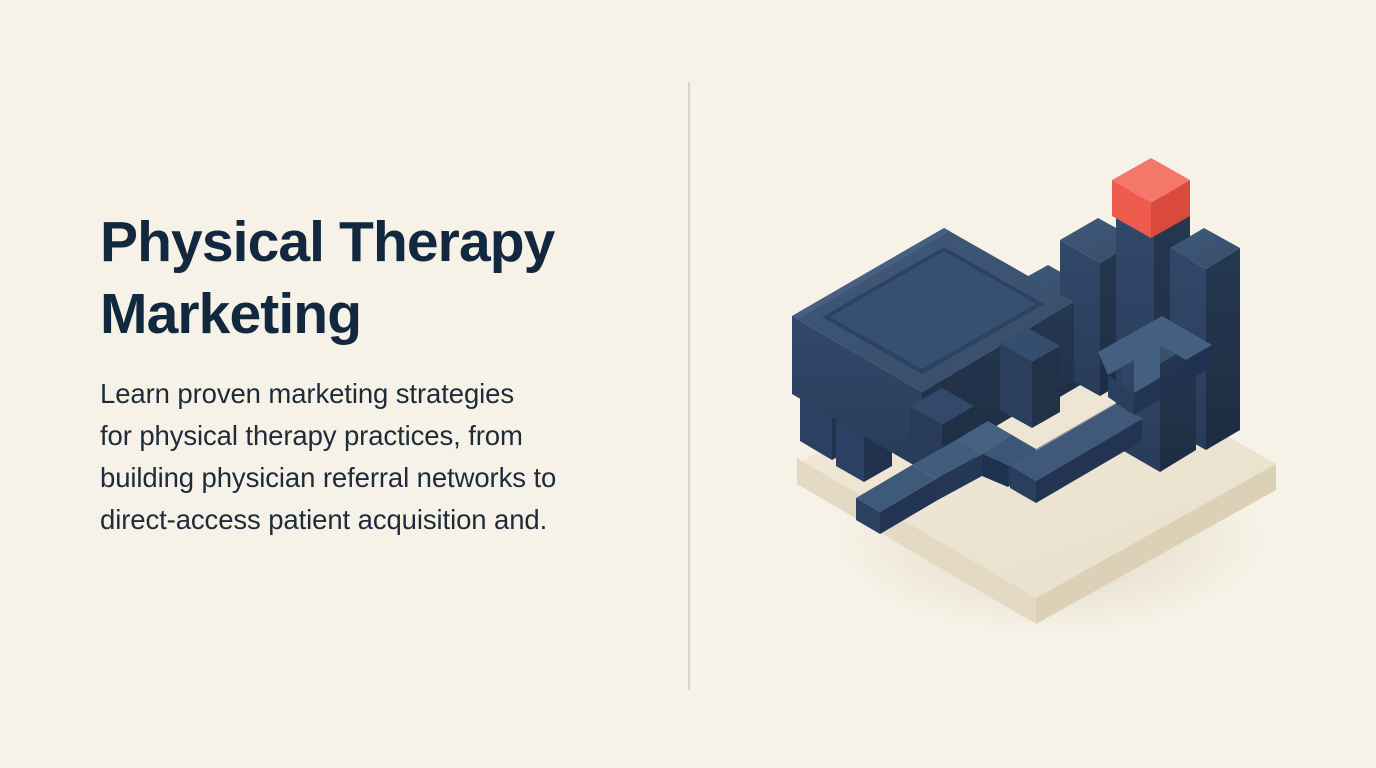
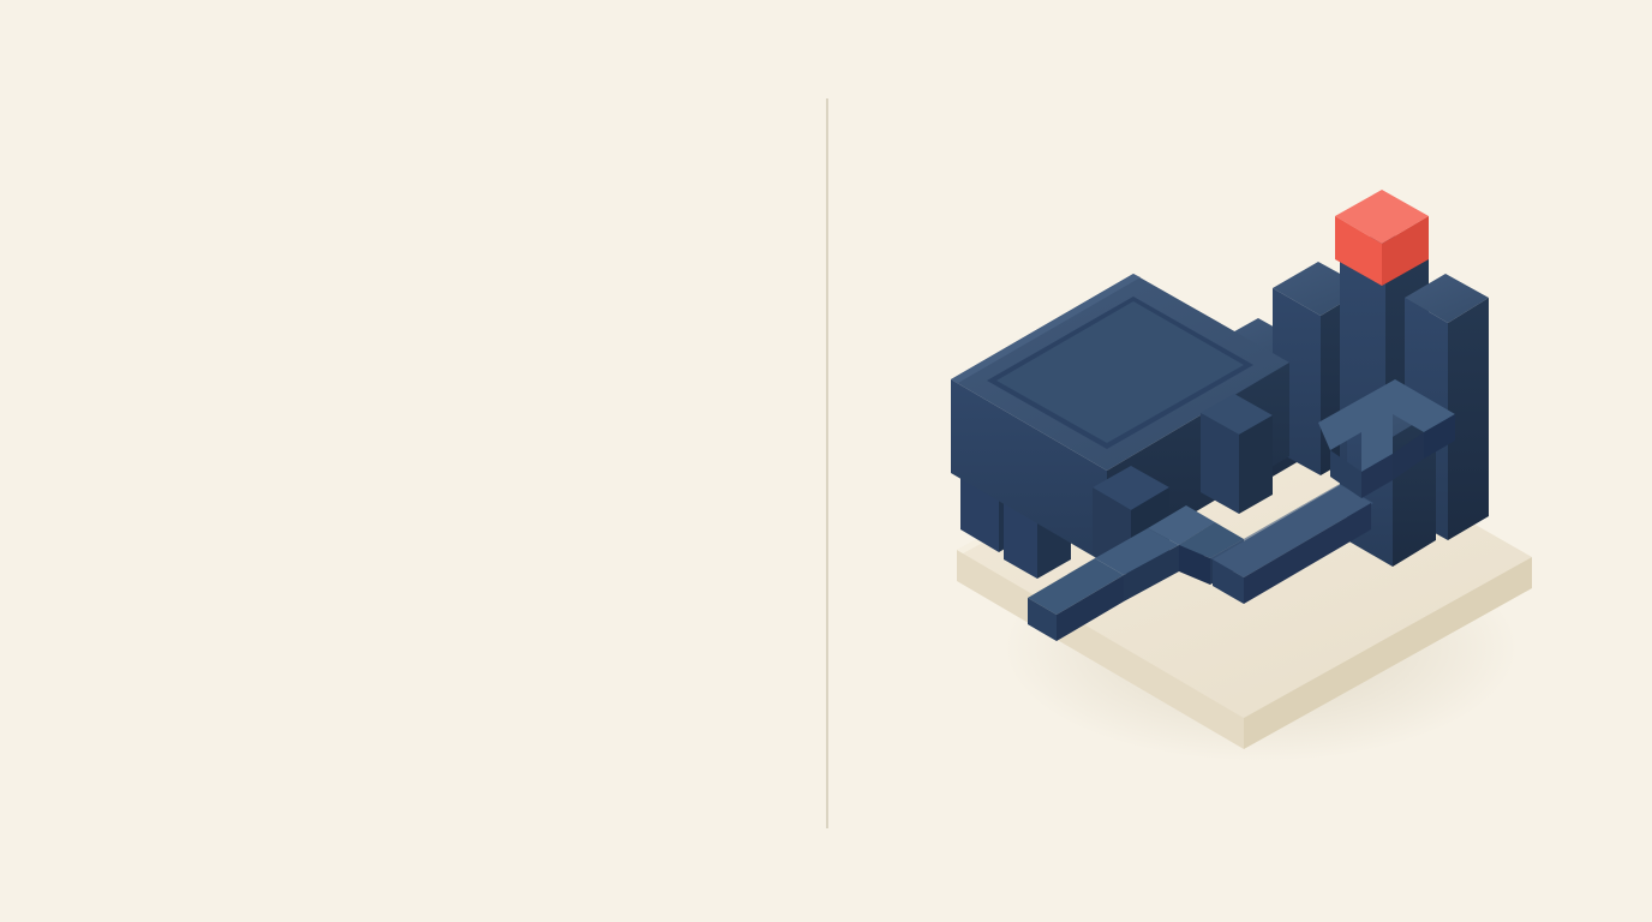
- Physical Therapy
- Marketing
- Learn proven marketing strategies
- for physical therapy practices, from
- building physician referral networks to
- direct-access patient acquisition and.
